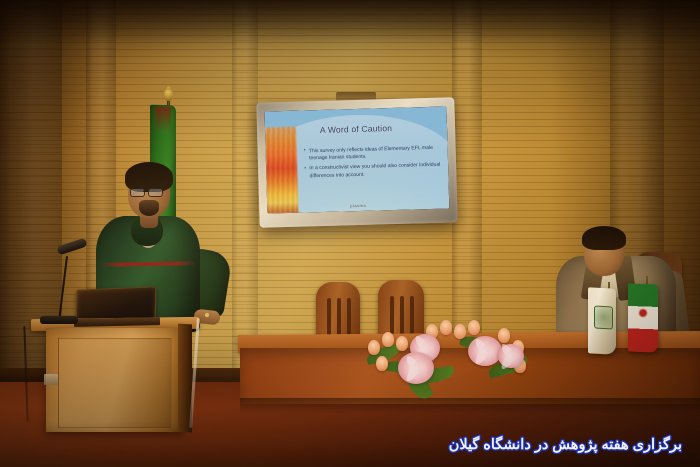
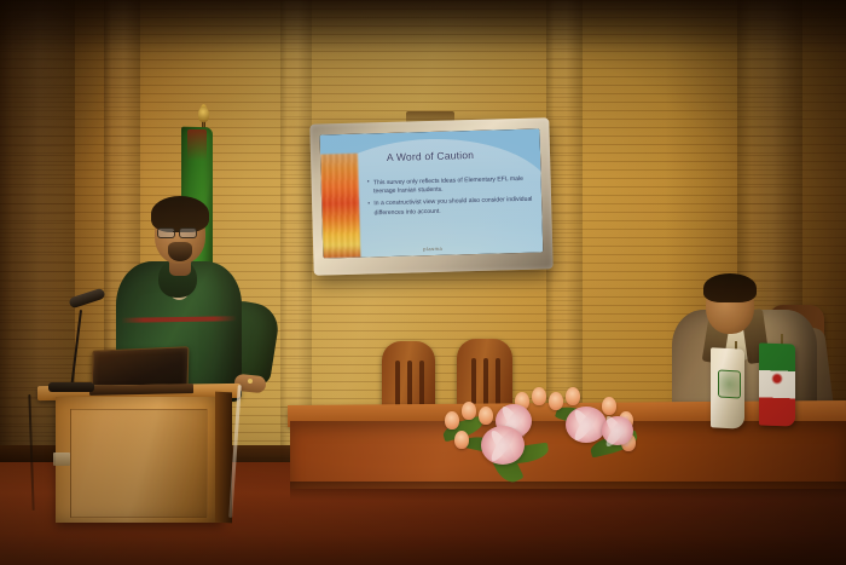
- برگزاری هفته پژوهش در دانشگاه گیلان
